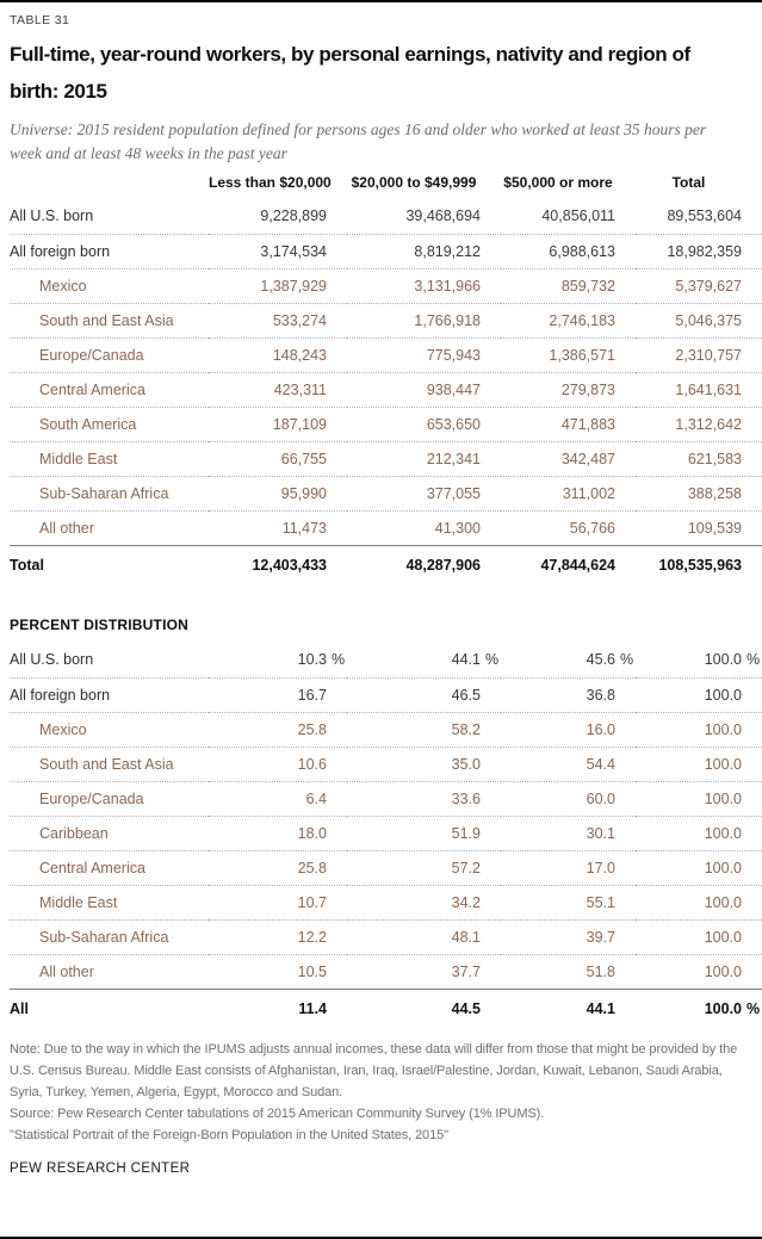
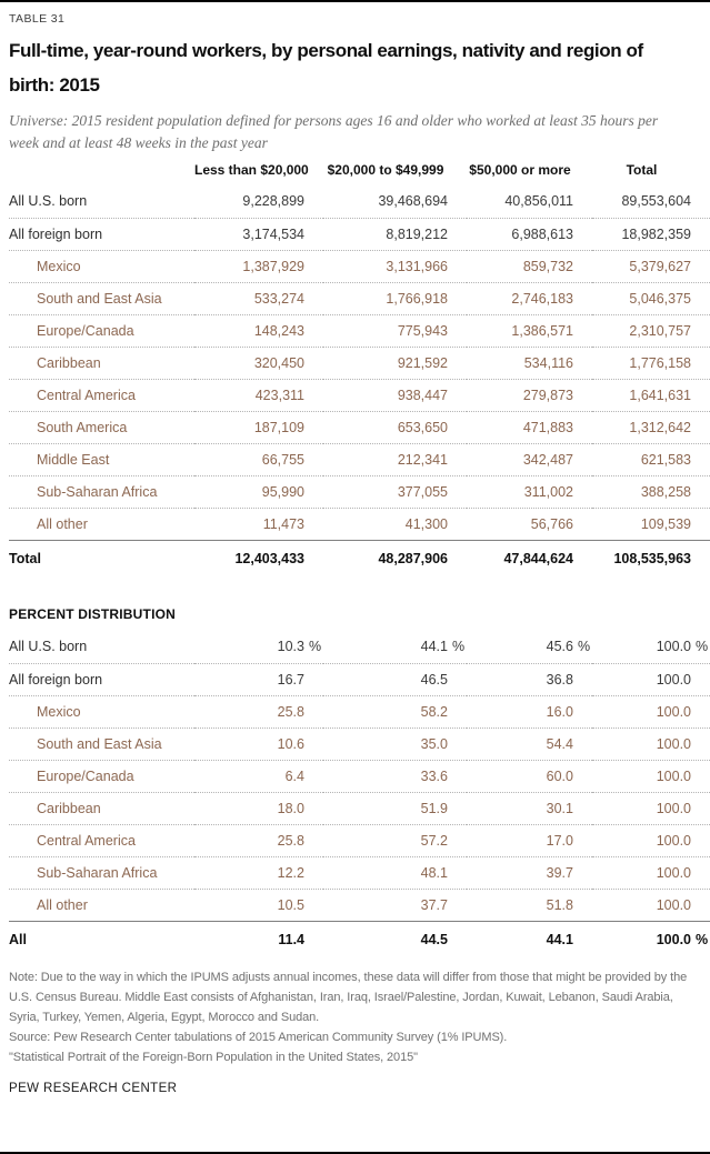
  TABLE 31
  Full-time, year-round workers, by personal earnings, nativity and region of
  birth: 2015
  Universe: 2015 resident population defined for persons ages 16 and older who worked at least 35 hours per
  week and at least 48 weeks in the past year
  	Less than $20,000	$20,000 to $49,999	$50,000 or more	Total
  All U.S. born	9,228,899	39,468,694	40,856,011	89,553,604
  All foreign born	3,174,534	8,819,212	6,988,613	18,982,359
  Mexico	1,387,929	3,131,966	859,732	5,379,627
  South and East Asia	533,274	1,766,918	2,746,183	5,046,375
  Europe/Canada	148,243	775,943	1,386,571	2,310,757
+ Caribbean	320,450	921,592	534,116	1,776,158
  Central America	423,311	938,447	279,873	1,641,631
  South America	187,109	653,650	471,883	1,312,642
  Middle East	66,755	212,341	342,487	621,583
  Sub-Saharan Africa	95,990	377,055	311,002	388,258
  All other	11,473	41,300	56,766	109,539
  Total	12,403,433	48,287,906	47,844,624	108,535,963
  PERCENT DISTRIBUTION
  All U.S. born	10.3 %	44.1 %	45.6 %	100.0 %
  All foreign born	16.7	46.5	36.8	100.0
  Mexico	25.8	58.2	16.0	100.0
  South and East Asia	10.6	35.0	54.4	100.0
  Europe/Canada	6.4	33.6	60.0	100.0
  Caribbean	18.0	51.9	30.1	100.0
  Central America	25.8	57.2	17.0	100.0
- Middle East	10.7	34.2	55.1	100.0
  Sub-Saharan Africa	12.2	48.1	39.7	100.0
  All other	10.5	37.7	51.8	100.0
  All	11.4	44.5	44.1	100.0 %
  Note: Due to the way in which the IPUMS adjusts annual incomes, these data will differ from those that might be provided by the
  U.S. Census Bureau. Middle East consists of Afghanistan, Iran, Iraq, Israel/Palestine, Jordan, Kuwait, Lebanon, Saudi Arabia,
  Syria, Turkey, Yemen, Algeria, Egypt, Morocco and Sudan.
  Source: Pew Research Center tabulations of 2015 American Community Survey (1% IPUMS).
  "Statistical Portrait of the Foreign-Born Population in the United States, 2015"
  PEW RESEARCH CENTER
